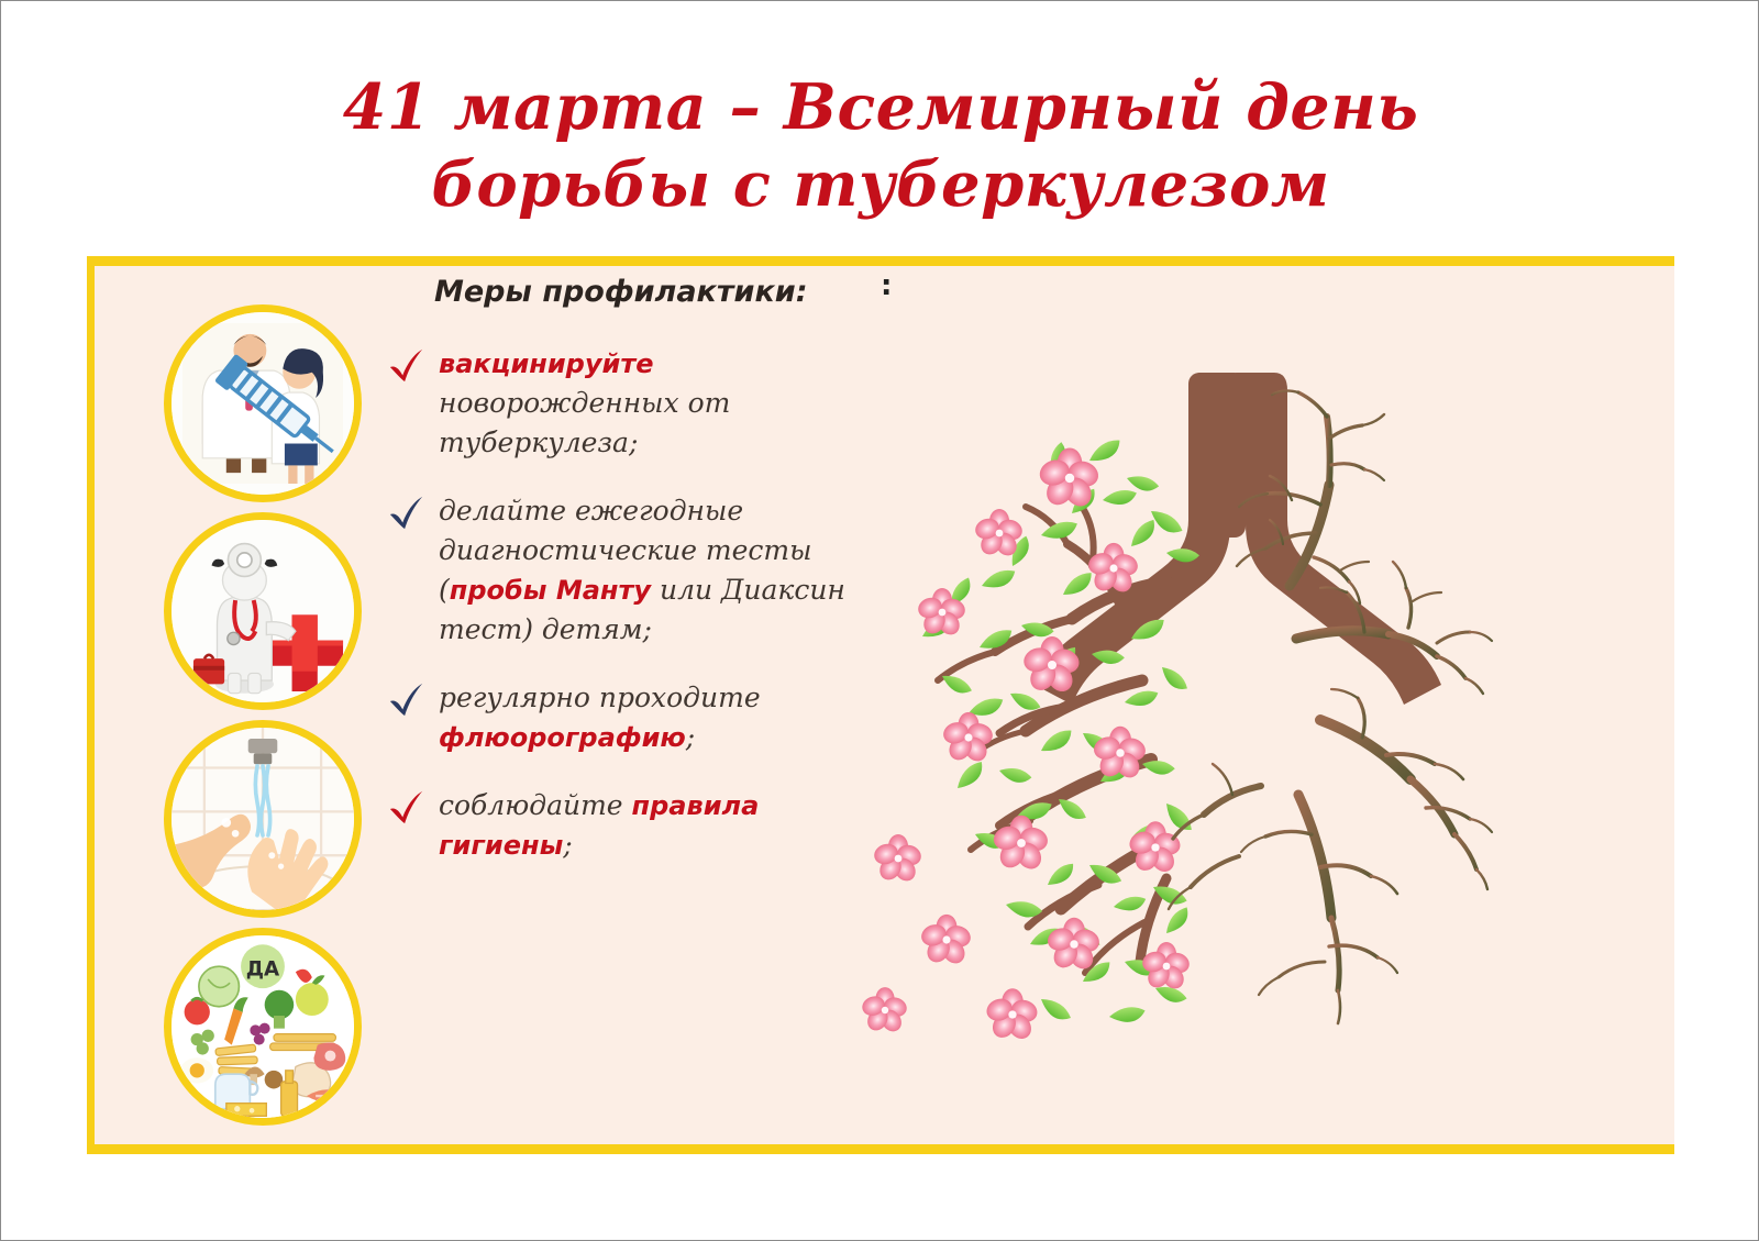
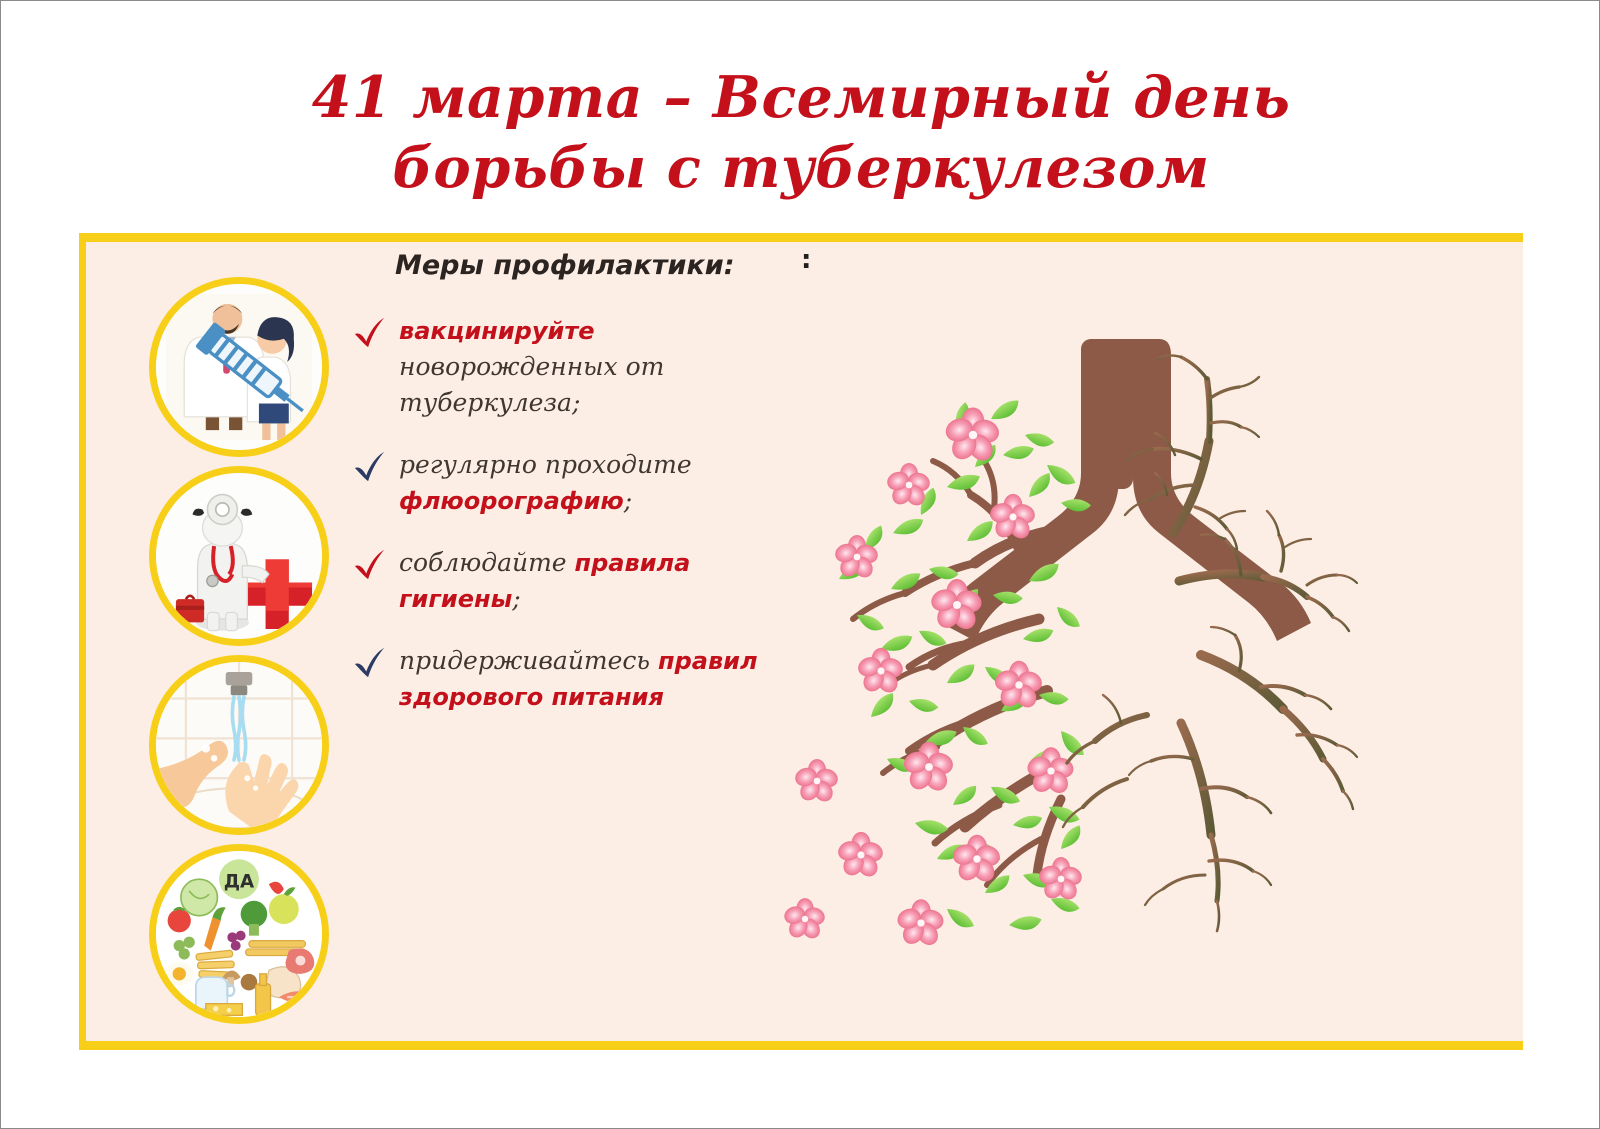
  41 марта – Всемирный день
  борьбы с туберкулезом
  :
  ДА
  Меры профилактики:
  вакцинируйте новорожденных от туберкулеза;
- делайте ежегодные диагностические тесты (пробы Манту или Диаксин тест) детям;
  регулярно проходите флюорографию;
  соблюдайте правила гигиены;
+ придерживайтесь правил здорового питания
